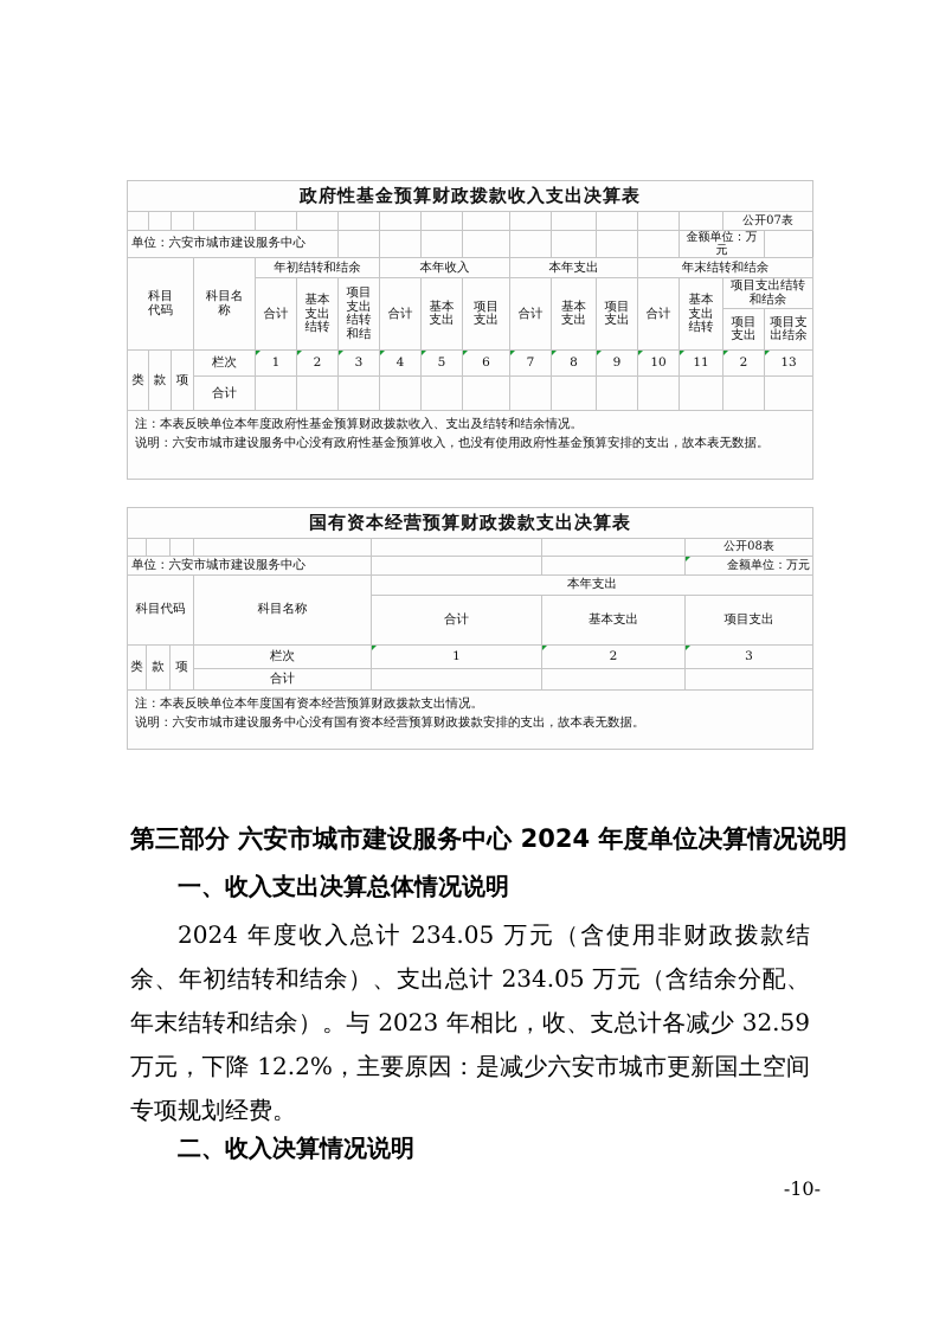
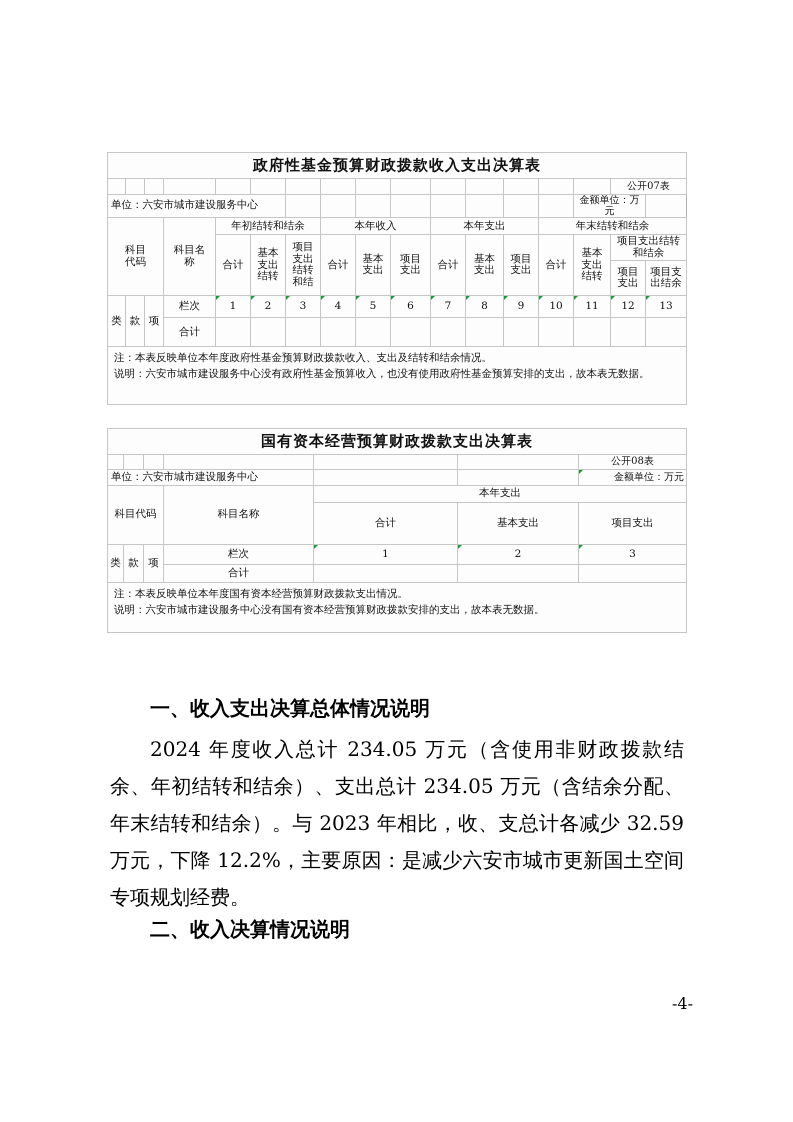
  政府性基金预算财政拨款收入支出决算表
  															公开07表
  单位：六安市城市建设服务中心									金额单位：万元
  科目 代码	科目名 称	年初结转和结余	本年收入	本年支出	年末结转和结余
  合计	基本 支出 结转	项目 支出 结转 和结	合计	基本 支出	项目 支出	合计	基本 支出	项目 支出	合计	基本 支出 结转	项目支出结转 和结余
  项目 支出	项目支 出结余
- 类	款	项	栏次	1	2	3	4	5	6	7	8	9	10	11	2	13
+ 类	款	项	栏次	1	2	3	4	5	6	7	8	9	10	11	12	13
  合计
  注：本表反映单位本年度政府性基金预算财政拨款收入、支出及结转和结余情况。 说明：六安市城市建设服务中心没有政府性基金预算收入，也没有使用政府性基金预算安排的支出，故本表无数据。
  国有资本经营预算财政拨款支出决算表
  						公开08表
  单位：六安市城市建设服务中心			金额单位：万元
  科目代码	科目名称	本年支出
  合计	基本支出	项目支出
  类	款	项	栏次	1	2	3
  合计
  注：本表反映单位本年度国有资本经营预算财政拨款支出情况。 说明：六安市城市建设服务中心没有国有资本经营预算财政拨款安排的支出，故本表无数据。
- 第三部分 六安市城市建设服务中心 2024 年度单位决算情况说明
  一、收入支出决算总体情况说明
  2024 年度收入总计 234.05 万元（含使用非财政拨款结余、年初结转和结余）、支出总计 234.05 万元（含结余分配、年末结转和结余）。与 2023 年相比，收、支总计各减少 32.59 万元，下降 12.2%，主要原因：是减少六安市城市更新国土空间专项规划经费。
  二、收入决算情况说明
- -10-
+ -4-
